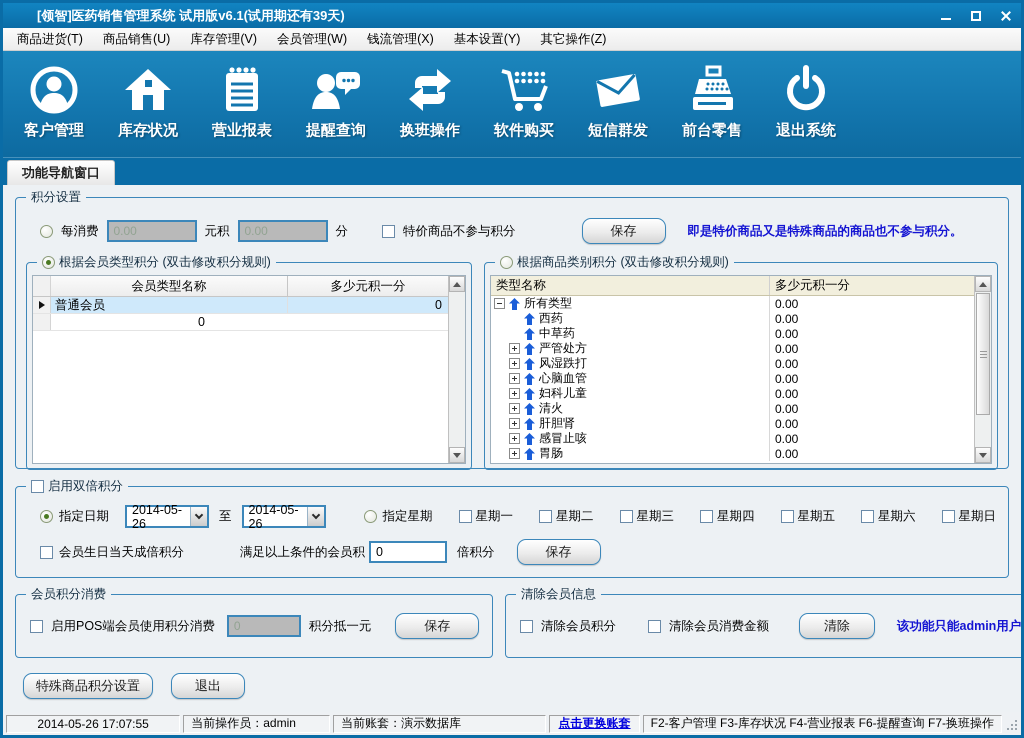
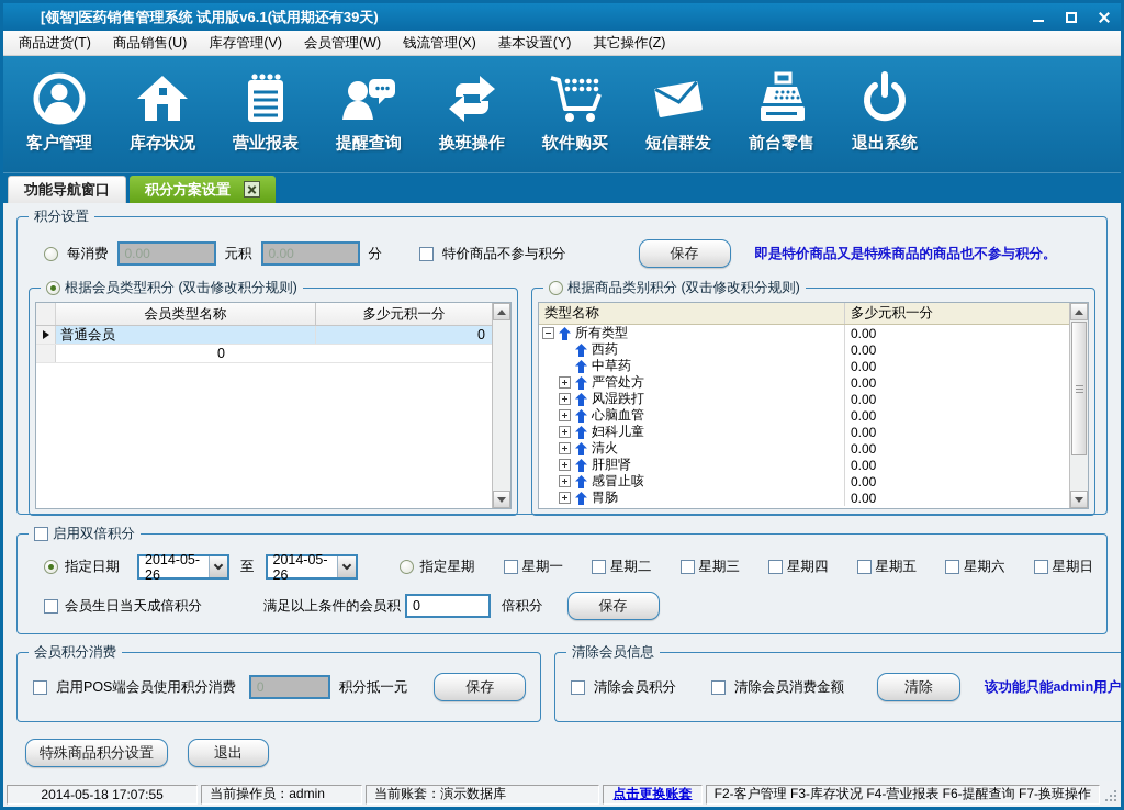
  [领智]医药销售管理系统 试用版v6.1(试用期还有39天)
  商品进货(T)
  商品销售(U)
  库存管理(V)
  会员管理(W)
  钱流管理(X)
  基本设置(Y)
  其它操作(Z)
  客户管理
  库存状况
  营业报表
  提醒查询
  换班操作
  软件购买
  短信群发
  前台零售
  退出系统
  功能导航窗口
+ 积分方案设置
  积分设置
  每消费
  0.00
  元积
  0.00
  分
  特价商品不参与积分
  保存
  即是特价商品又是特殊商品的商品也不参与积分。
  根据会员类型积分 (双击修改积分规则)
  会员类型名称
  多少元积一分
  普通会员
  0
  0
  根据商品类别积分 (双击修改积分规则)
  类型名称
  多少元积一分
  所有类型
  0.00
  西药
  0.00
  中草药
  0.00
  严管处方
  0.00
  风湿跌打
  0.00
  心脑血管
  0.00
  妇科儿童
  0.00
  清火
  0.00
  肝胆肾
  0.00
  感冒止咳
  0.00
  胃肠
  0.00
  启用双倍积分
  指定日期
  2014-05-26
  至
  2014-05-26
  指定星期
  星期一
  星期二
  星期三
  星期四
  星期五
  星期六
  星期日
  会员生日当天成倍积分
  满足以上条件的会员积
  0
  倍积分
  保存
  会员积分消费
  启用POS端会员使用积分消费
  0
  积分抵一元
  保存
  清除会员信息
  清除会员积分
  清除会员消费金额
  清除
  该功能只能admin用户
  特殊商品积分设置
  退出
- 2014-05-26 17:07:55
+ 2014-05-18 17:07:55
  当前操作员：admin
  当前账套：演示数据库
  点击更换账套
  F2-客户管理 F3-库存状况 F4-营业报表 F6-提醒查询 F7-换班操作
